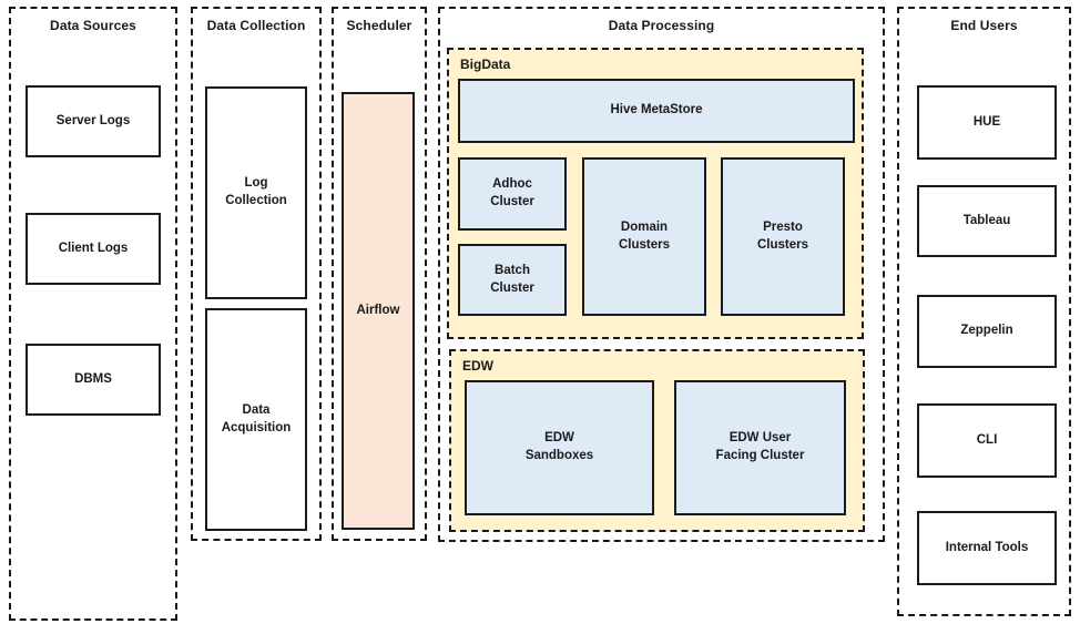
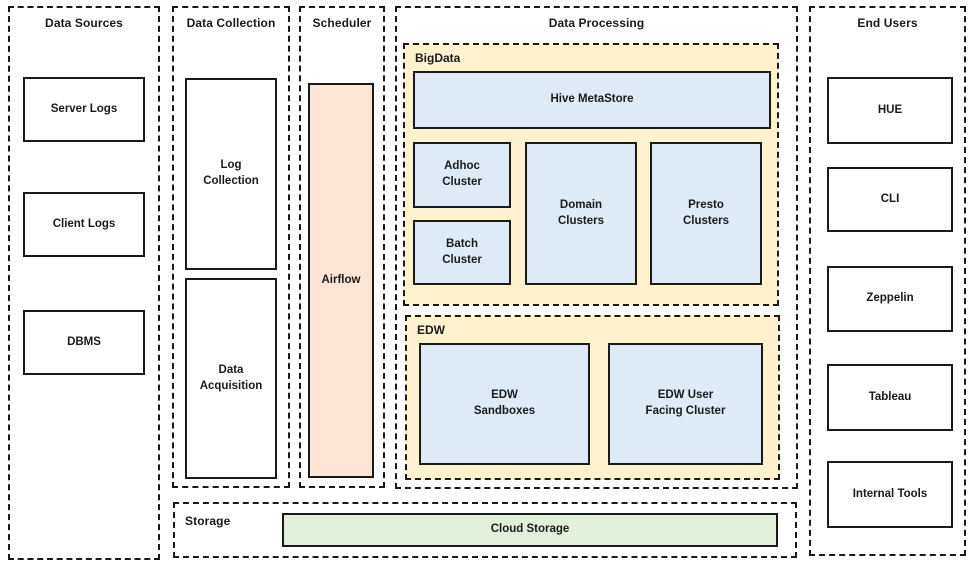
  Data Sources
  Server Logs
  Client Logs
  DBMS
  Data Collection
  Log
  Collection
  Data
  Acquisition
  Scheduler
  Airflow
  Data Processing
  BigData
  Hive MetaStore
  Adhoc
  Cluster
  Batch
  Cluster
  Domain
  Clusters
  Presto
  Clusters
  EDW
  EDW
  Sandboxes
  EDW User
  Facing Cluster
+ Storage
+ Cloud Storage
  End Users
  HUE
- Tableau
+ CLI
  Zeppelin
- CLI
+ Tableau
  Internal Tools
